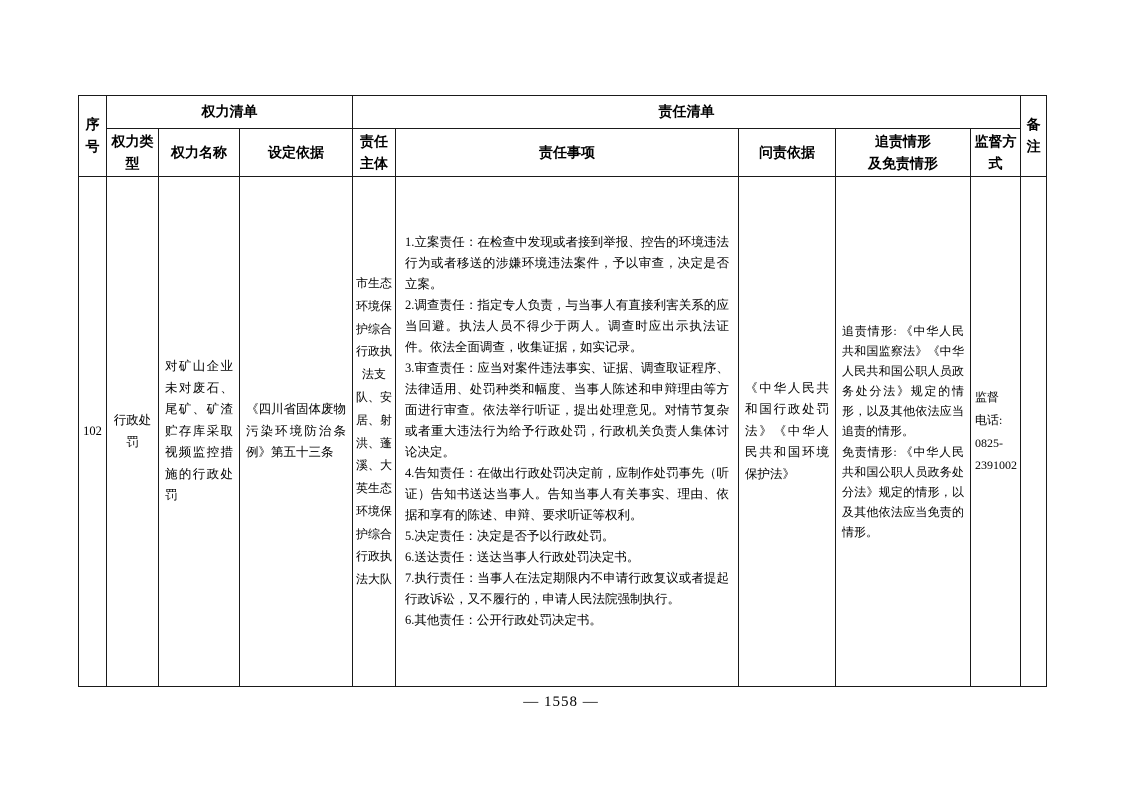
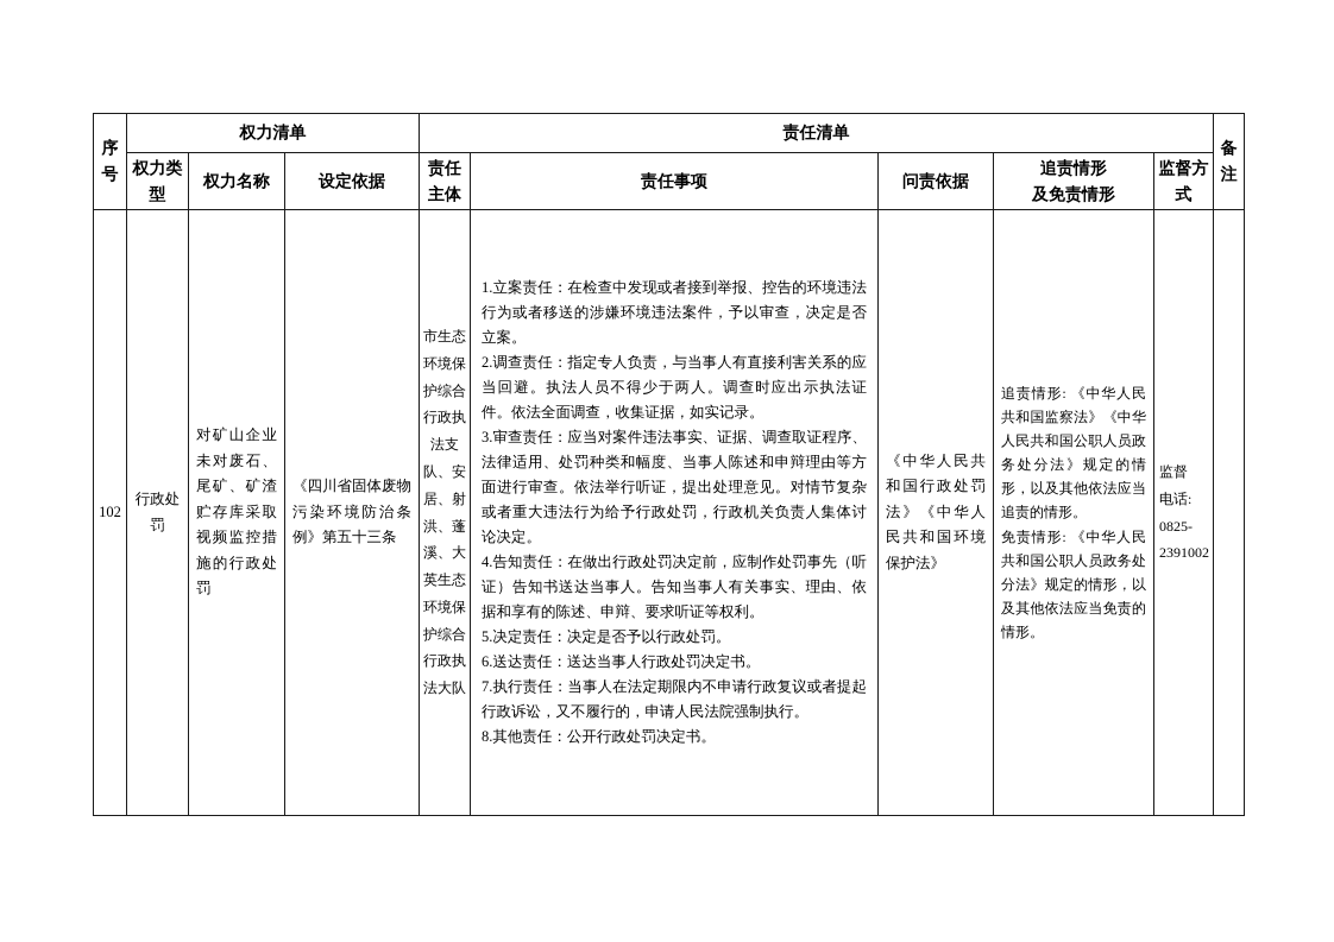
  序号	权力清单	责任清单	备注
  权力类型	权力名称	设定依据	责任主体	责任事项	问责依据	追责情形 及免责情形	监督方式
- 102	行政处罚	对矿山企业未对废石、尾矿、矿渣贮存库采取视频监控措施的行政处罚	《四川省固体废物污染环境防治条例》第五十三条	市生态环境保护综合行政执法支队、安居、射洪、蓬溪、大英生态环境保护综合行政执法大队	1.立案责任：在检查中发现或者接到举报、控告的环境违法行为或者移送的涉嫌环境违法案件，予以审查，决定是否立案。 2.调查责任：指定专人负责，与当事人有直接利害关系的应当回避。执法人员不得少于两人。调查时应出示执法证件。依法全面调查，收集证据，如实记录。 3.审查责任：应当对案件违法事实、证据、调查取证程序、法律适用、处罚种类和幅度、当事人陈述和申辩理由等方面进行审查。依法举行听证，提出处理意见。对情节复杂或者重大违法行为给予行政处罚，行政机关负责人集体讨论决定。 4.告知责任：在做出行政处罚决定前，应制作处罚事先（听证）告知书送达当事人。告知当事人有关事实、理由、依据和享有的陈述、申辩、要求听证等权利。 5.决定责任：决定是否予以行政处罚。 6.送达责任：送达当事人行政处罚决定书。 7.执行责任：当事人在法定期限内不申请行政复议或者提起行政诉讼，又不履行的，申请人民法院强制执行。 6.其他责任：公开行政处罚决定书。	《中华人民共和国行政处罚法》《中华人民共和国环境保护法》	追责情形: 《中华人民共和国监察法》《中华人民共和国公职人员政务处分法》规定的情形，以及其他依法应当追责的情形。 免责情形: 《中华人民共和国公职人员政务处分法》规定的情形，以及其他依法应当免责的情形。	监督 电话: 0825- 2391002
+ 102	行政处罚	对矿山企业未对废石、尾矿、矿渣贮存库采取视频监控措施的行政处罚	《四川省固体废物污染环境防治条例》第五十三条	市生态环境保护综合行政执法支队、安居、射洪、蓬溪、大英生态环境保护综合行政执法大队	1.立案责任：在检查中发现或者接到举报、控告的环境违法行为或者移送的涉嫌环境违法案件，予以审查，决定是否立案。 2.调查责任：指定专人负责，与当事人有直接利害关系的应当回避。执法人员不得少于两人。调查时应出示执法证件。依法全面调查，收集证据，如实记录。 3.审查责任：应当对案件违法事实、证据、调查取证程序、法律适用、处罚种类和幅度、当事人陈述和申辩理由等方面进行审查。依法举行听证，提出处理意见。对情节复杂或者重大违法行为给予行政处罚，行政机关负责人集体讨论决定。 4.告知责任：在做出行政处罚决定前，应制作处罚事先（听证）告知书送达当事人。告知当事人有关事实、理由、依据和享有的陈述、申辩、要求听证等权利。 5.决定责任：决定是否予以行政处罚。 6.送达责任：送达当事人行政处罚决定书。 7.执行责任：当事人在法定期限内不申请行政复议或者提起行政诉讼，又不履行的，申请人民法院强制执行。 8.其他责任：公开行政处罚决定书。	《中华人民共和国行政处罚法》《中华人民共和国环境保护法》	追责情形: 《中华人民共和国监察法》《中华人民共和国公职人员政务处分法》规定的情形，以及其他依法应当追责的情形。 免责情形: 《中华人民共和国公职人员政务处分法》规定的情形，以及其他依法应当免责的情形。	监督 电话: 0825- 2391002
- — 1558 —
